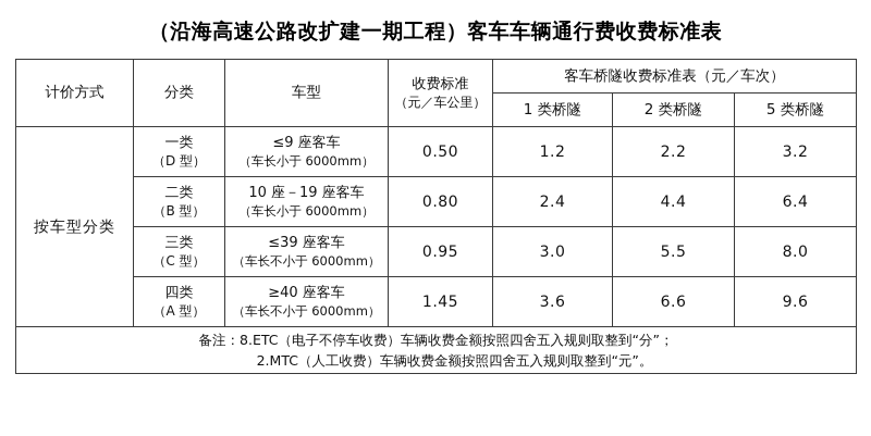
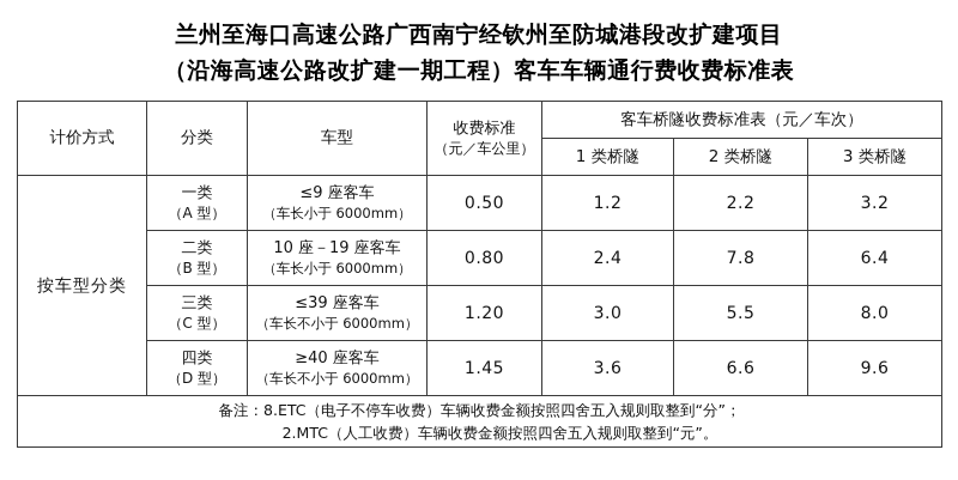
+ 兰州至海口高速公路广西南宁经钦州至防城港段改扩建项目
  （沿海高速公路改扩建一期工程）客车车辆通行费收费标准表
  计价方式	分类	车型	收费标准 （元／车公里）	客车桥隧收费标准表（元／车次）
- 1 类桥隧	2 类桥隧	5 类桥隧
+ 1 类桥隧	2 类桥隧	3 类桥隧
- 按车型分类	一类 （D 型）	≤9 座客车 （车长小于 6000mm）	0.50	1.2	2.2	3.2
+ 按车型分类	一类 （A 型）	≤9 座客车 （车长小于 6000mm）	0.50	1.2	2.2	3.2
- 二类 （B 型）	10 座－19 座客车 （车长小于 6000mm）	0.80	2.4	4.4	6.4
+ 二类 （B 型）	10 座－19 座客车 （车长小于 6000mm）	0.80	2.4	7.8	6.4
- 三类 （C 型）	≤39 座客车 （车长不小于 6000mm）	0.95	3.0	5.5	8.0
+ 三类 （C 型）	≤39 座客车 （车长不小于 6000mm）	1.20	3.0	5.5	8.0
- 四类 （A 型）	≥40 座客车 （车长不小于 6000mm）	1.45	3.6	6.6	9.6
+ 四类 （D 型）	≥40 座客车 （车长不小于 6000mm）	1.45	3.6	6.6	9.6
  备注：8.ETC（电子不停车收费）车辆收费金额按照四舍五入规则取整到“分”； 2.MTC（人工收费）车辆收费金额按照四舍五入规则取整到“元”。
